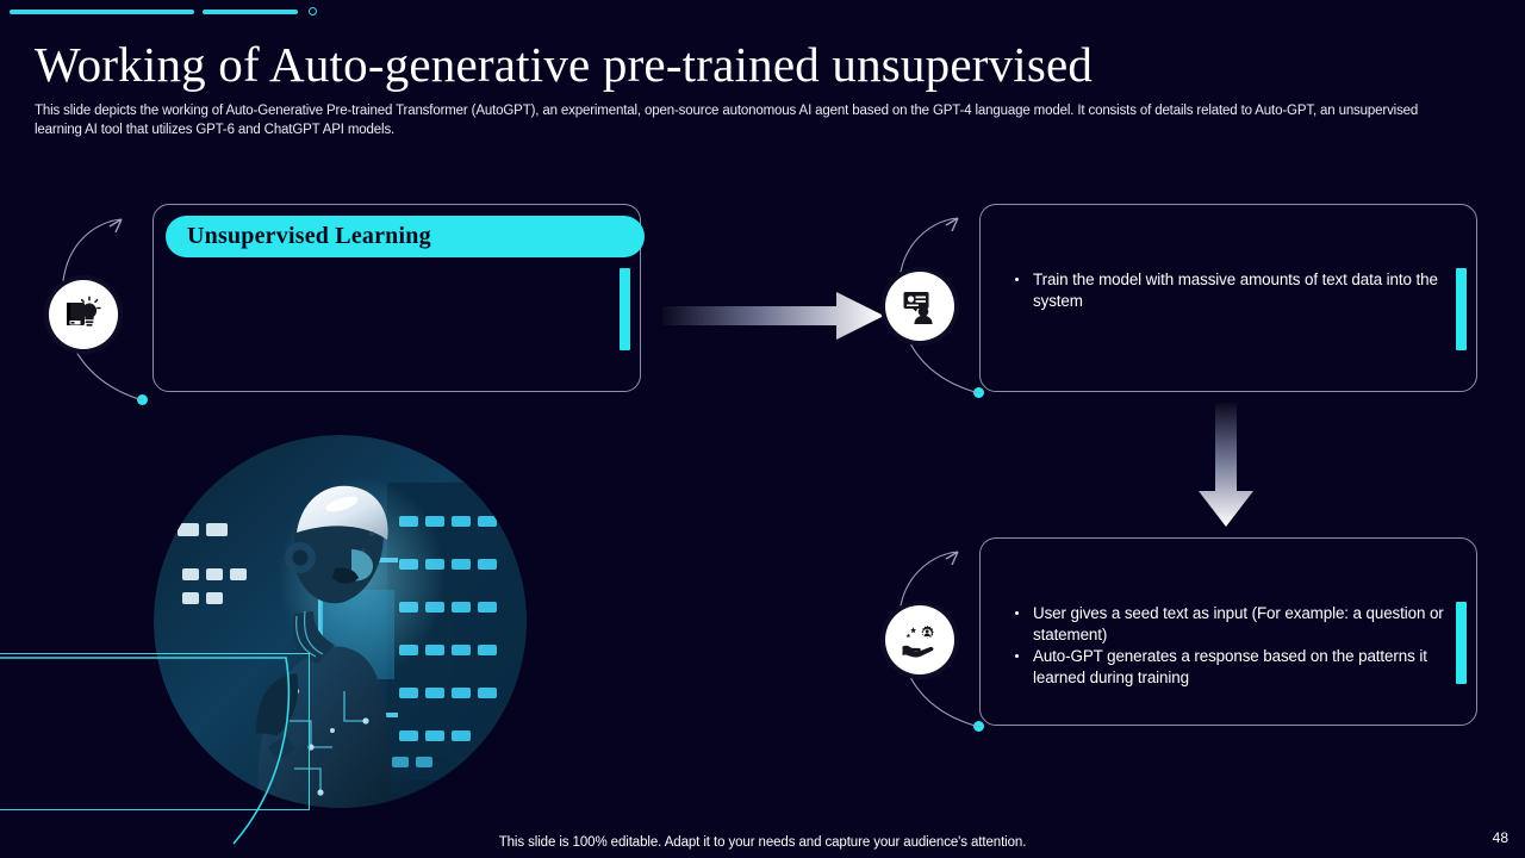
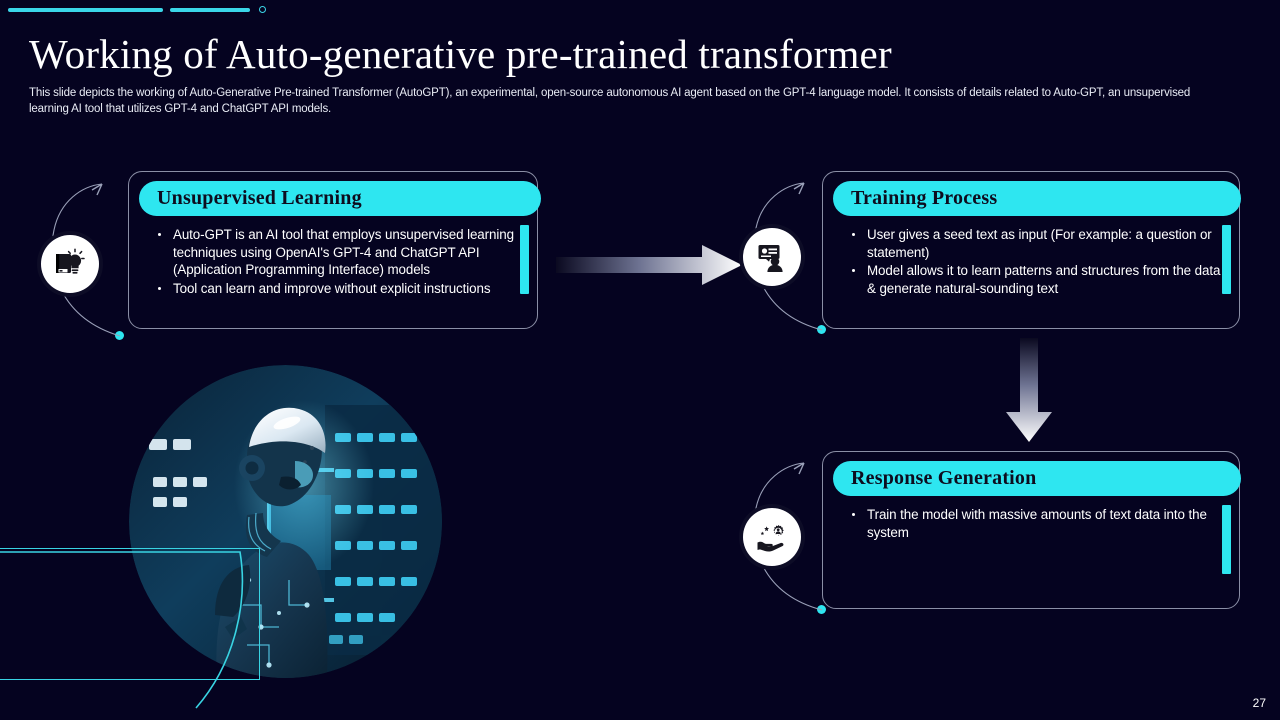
- Working of Auto-generative pre-trained unsupervised
+ Working of Auto-generative pre-trained transformer
- This slide depicts the working of Auto-Generative Pre-trained Transformer (AutoGPT), an experimental, open-source autonomous AI agent based on the GPT-4 language model. It consists of details related to Auto-GPT, an unsupervised learning AI tool that utilizes GPT-6 and ChatGPT API models.
+ This slide depicts the working of Auto-Generative Pre-trained Transformer (AutoGPT), an experimental, open-source autonomous AI agent based on the GPT-4 language model. It consists of details related to Auto-GPT, an unsupervised learning AI tool that utilizes GPT-4 and ChatGPT API models.
  Unsupervised Learning
+ Auto-GPT is an AI tool that employs unsupervised learning techniques using OpenAI's GPT-4 and ChatGPT API (Application Programming Interface) models
+ Tool can learn and improve without explicit instructions
+ Training Process
- Train the model with massive amounts of text data into the system
+ User gives a seed text as input (For example: a question or statement)
+ Model allows it to learn patterns and structures from the data & generate natural-sounding text
+ Response Generation
- User gives a seed text as input (For example: a question or statement)
+ Train the model with massive amounts of text data into the system
- Auto-GPT generates a response based on the patterns it learned during training
- This slide is 100% editable. Adapt it to your needs and capture your audience's attention.
- 48
+ 27
